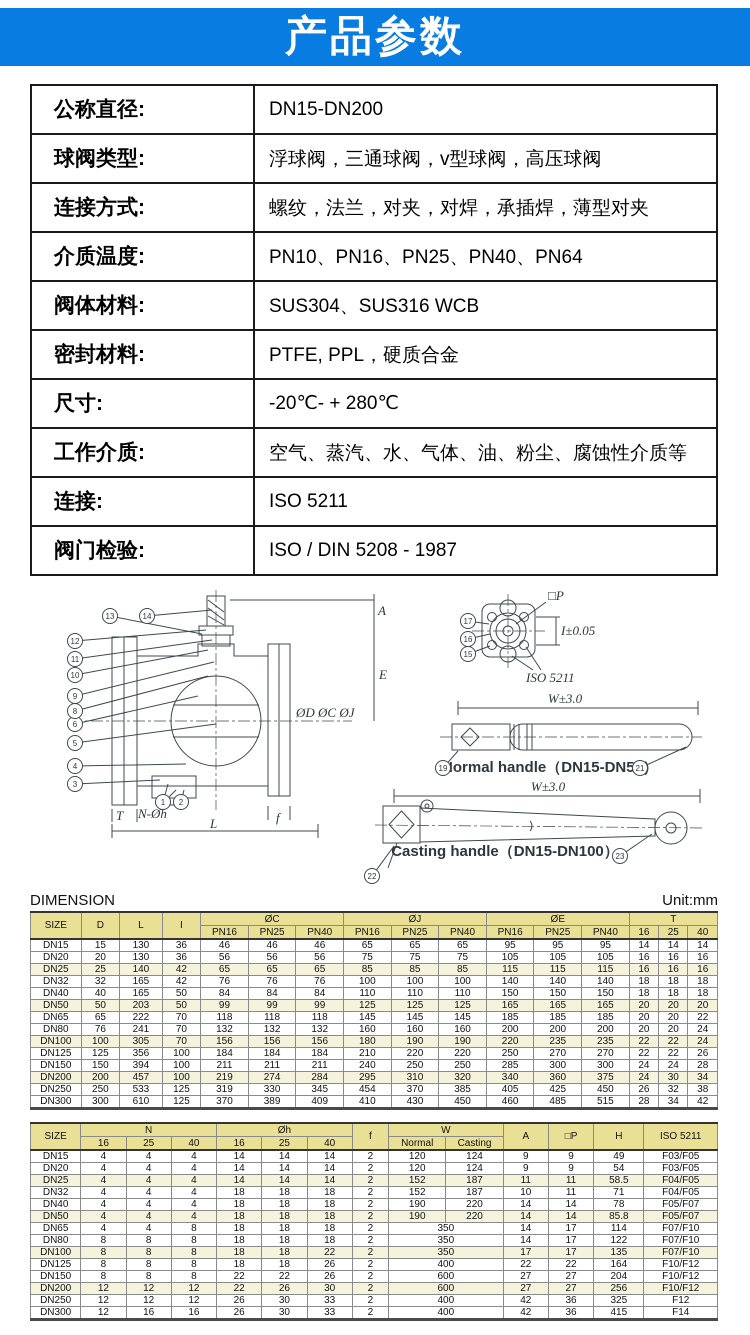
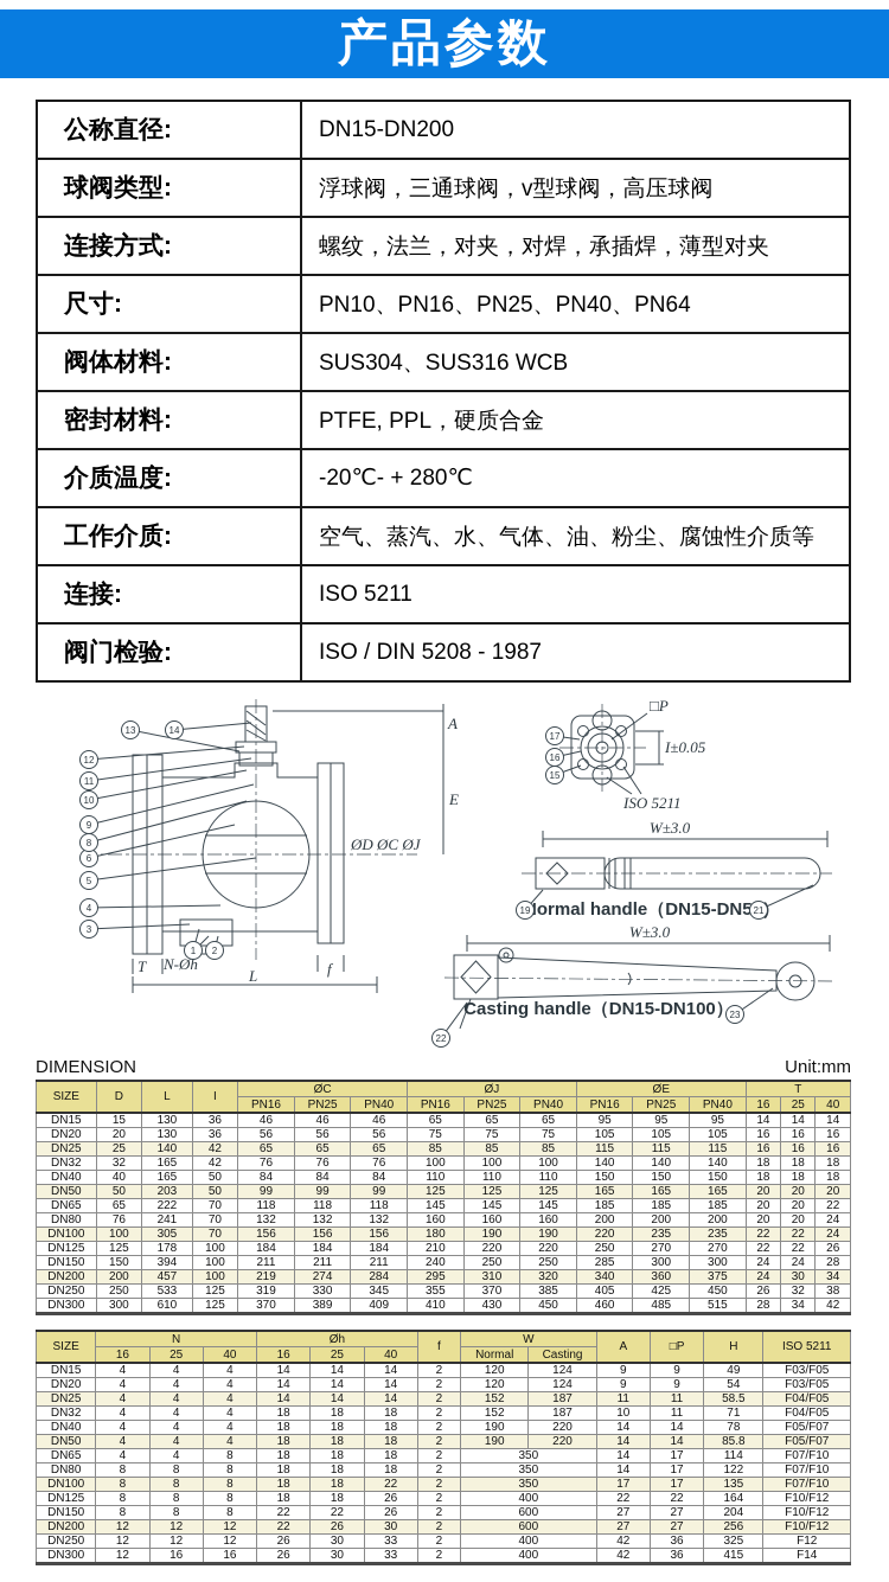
  产品参数
  公称直径:	DN15-DN200
  球阀类型:	浮球阀，三通球阀，v型球阀，高压球阀
  连接方式:	螺纹，法兰，对夹，对焊，承插焊，薄型对夹
- 介质温度:	PN10、PN16、PN25、PN40、PN64
+ 尺寸:	PN10、PN16、PN25、PN40、PN64
  阀体材料:	SUS304、SUS316 WCB
  密封材料:	PTFE, PPL，硬质合金
- 尺寸:	-20℃- + 280℃
+ 介质温度:	-20℃- + 280℃
  工作介质:	空气、蒸汽、水、气体、油、粉尘、腐蚀性介质等
  连接:	ISO 5211
  阀门检验:	ISO / DIN 5208 - 1987
  A
  E
  ØD ØC ØJ
  T
  L
  f
  N-Øh
  1
  2
  3
  4
  5
  6
  8
  9
  10
  11
  12
  13
  14
  □P
  I±0.05
  ISO 5211
  17
  16
  15
  W±3.0
  ormal handle（DN15-DN5）
  19
  21
  W±3.0
  Casting handle（DN15-DN100）
  22
  23
  DIMENSION
  Unit:mm
  SIZE	D	L	I	ØC	ØJ	ØE	T
  PN16	PN25	PN40	PN16	PN25	PN40	PN16	PN25	PN40	16	25	40
  DN15	15	130	36	46	46	46	65	65	65	95	95	95	14	14	14
  DN20	20	130	36	56	56	56	75	75	75	105	105	105	16	16	16
  DN25	25	140	42	65	65	65	85	85	85	115	115	115	16	16	16
  DN32	32	165	42	76	76	76	100	100	100	140	140	140	18	18	18
  DN40	40	165	50	84	84	84	110	110	110	150	150	150	18	18	18
  DN50	50	203	50	99	99	99	125	125	125	165	165	165	20	20	20
  DN65	65	222	70	118	118	118	145	145	145	185	185	185	20	20	22
  DN80	76	241	70	132	132	132	160	160	160	200	200	200	20	20	24
  DN100	100	305	70	156	156	156	180	190	190	220	235	235	22	22	24
- DN125	125	356	100	184	184	184	210	220	220	250	270	270	22	22	26
+ DN125	125	178	100	184	184	184	210	220	220	250	270	270	22	22	26
  DN150	150	394	100	211	211	211	240	250	250	285	300	300	24	24	28
  DN200	200	457	100	219	274	284	295	310	320	340	360	375	24	30	34
- DN250	250	533	125	319	330	345	454	370	385	405	425	450	26	32	38
+ DN250	250	533	125	319	330	345	355	370	385	405	425	450	26	32	38
  DN300	300	610	125	370	389	409	410	430	450	460	485	515	28	34	42
  SIZE	N	Øh	f	W	A	□P	H	ISO 5211
  16	25	40	16	25	40	Normal	Casting
  DN15	4	4	4	14	14	14	2	120	124	9	9	49	F03/F05
  DN20	4	4	4	14	14	14	2	120	124	9	9	54	F03/F05
  DN25	4	4	4	14	14	14	2	152	187	11	11	58.5	F04/F05
  DN32	4	4	4	18	18	18	2	152	187	10	11	71	F04/F05
  DN40	4	4	4	18	18	18	2	190	220	14	14	78	F05/F07
  DN50	4	4	4	18	18	18	2	190	220	14	14	85.8	F05/F07
  DN65	4	4	8	18	18	18	2	350	14	17	114	F07/F10
  DN80	8	8	8	18	18	18	2	350	14	17	122	F07/F10
  DN100	8	8	8	18	18	22	2	350	17	17	135	F07/F10
  DN125	8	8	8	18	18	26	2	400	22	22	164	F10/F12
  DN150	8	8	8	22	22	26	2	600	27	27	204	F10/F12
  DN200	12	12	12	22	26	30	2	600	27	27	256	F10/F12
  DN250	12	12	12	26	30	33	2	400	42	36	325	F12
  DN300	12	16	16	26	30	33	2	400	42	36	415	F14
